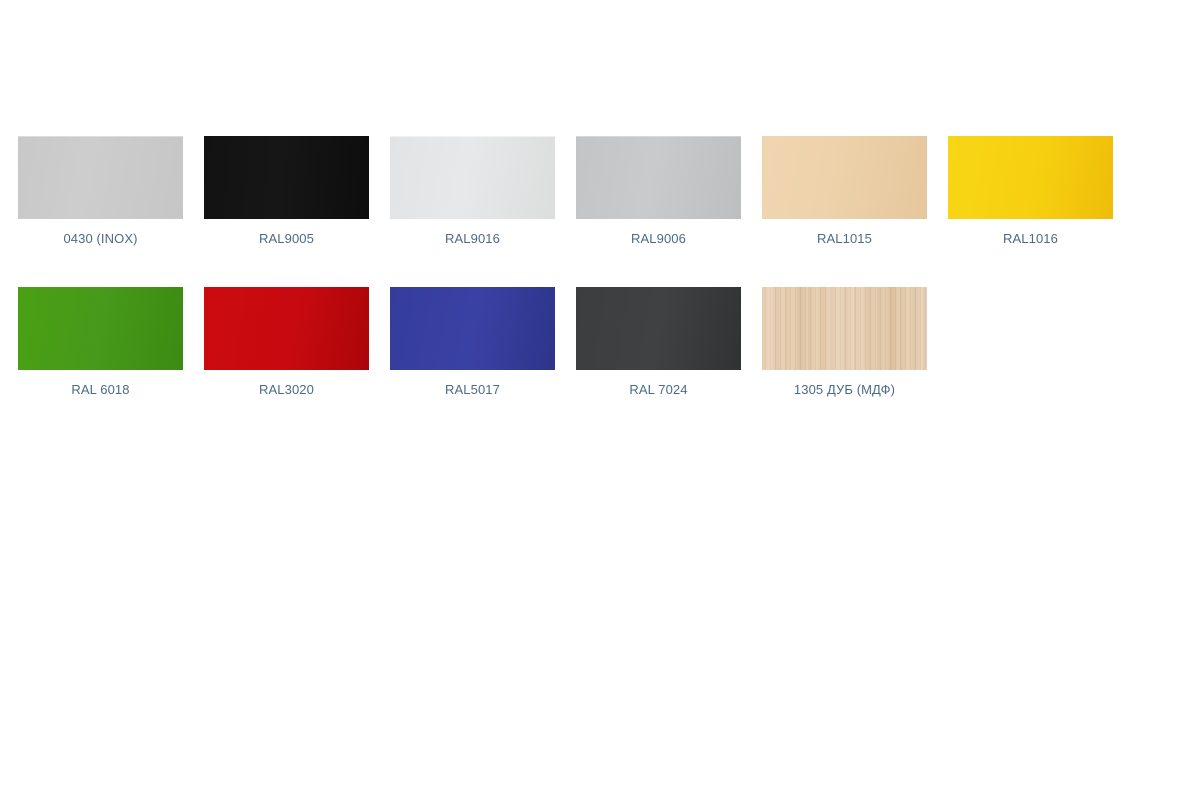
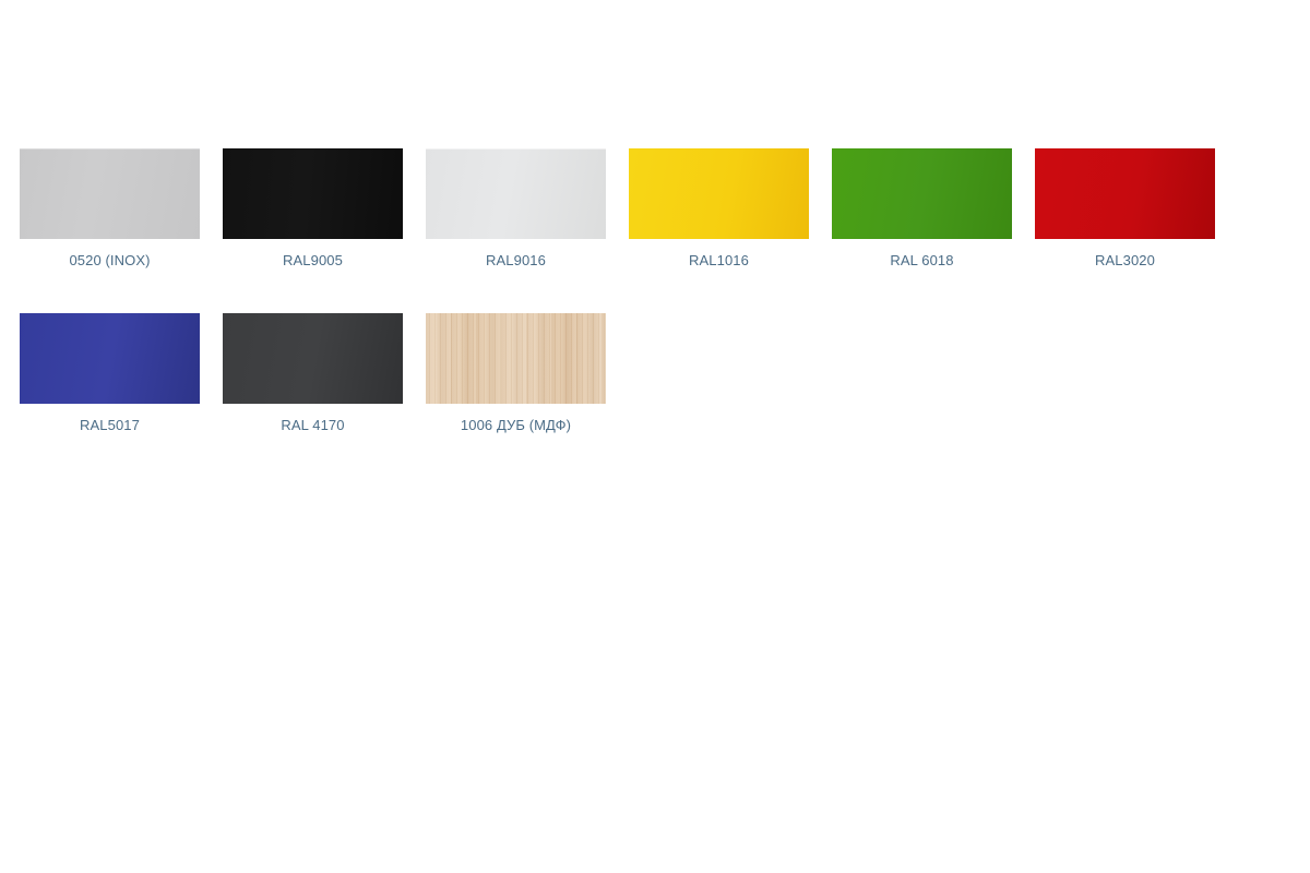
- 0430 (INOX)
+ 0520 (INOX)
  RAL9005
  RAL9016
- RAL9006
- RAL1015
  RAL1016
  RAL 6018
  RAL3020
  RAL5017
- RAL 7024
+ RAL 4170
- 1305 ДУБ (МДФ)
+ 1006 ДУБ (МДФ)
